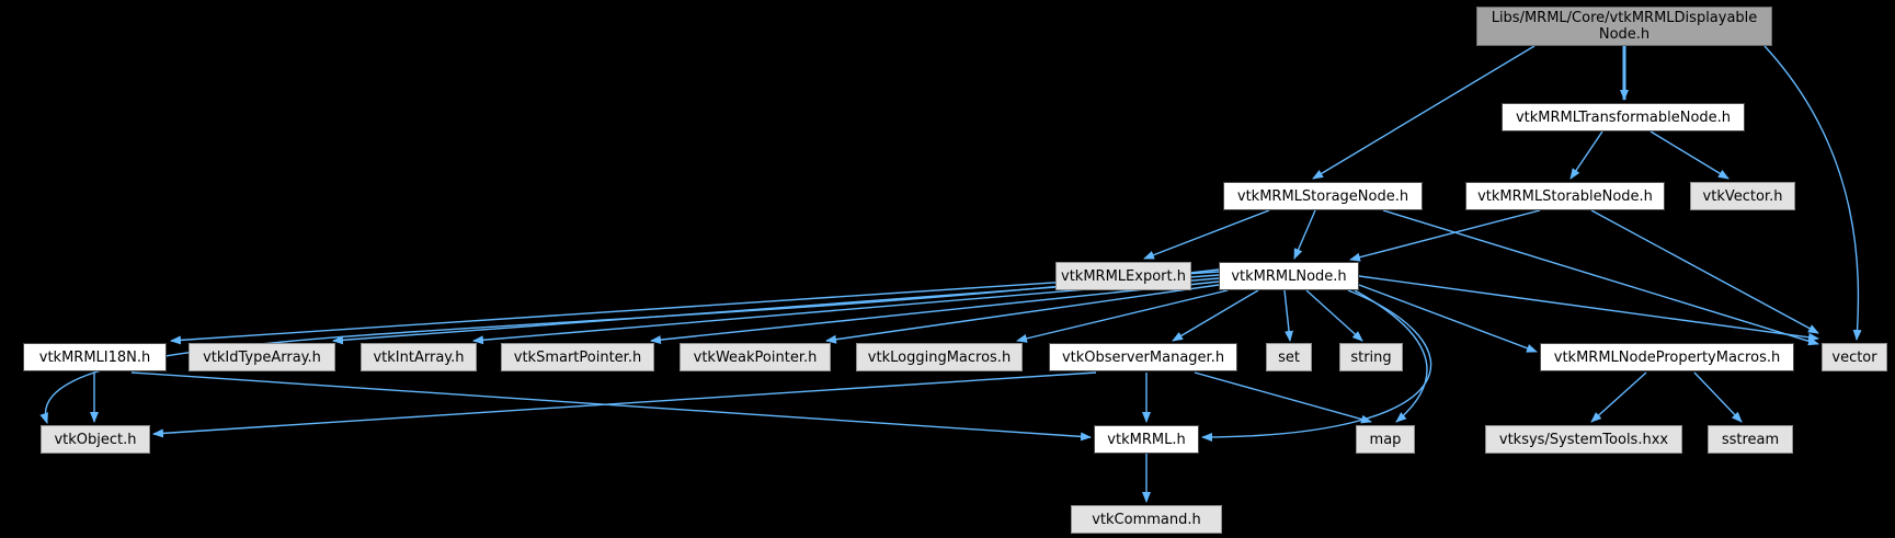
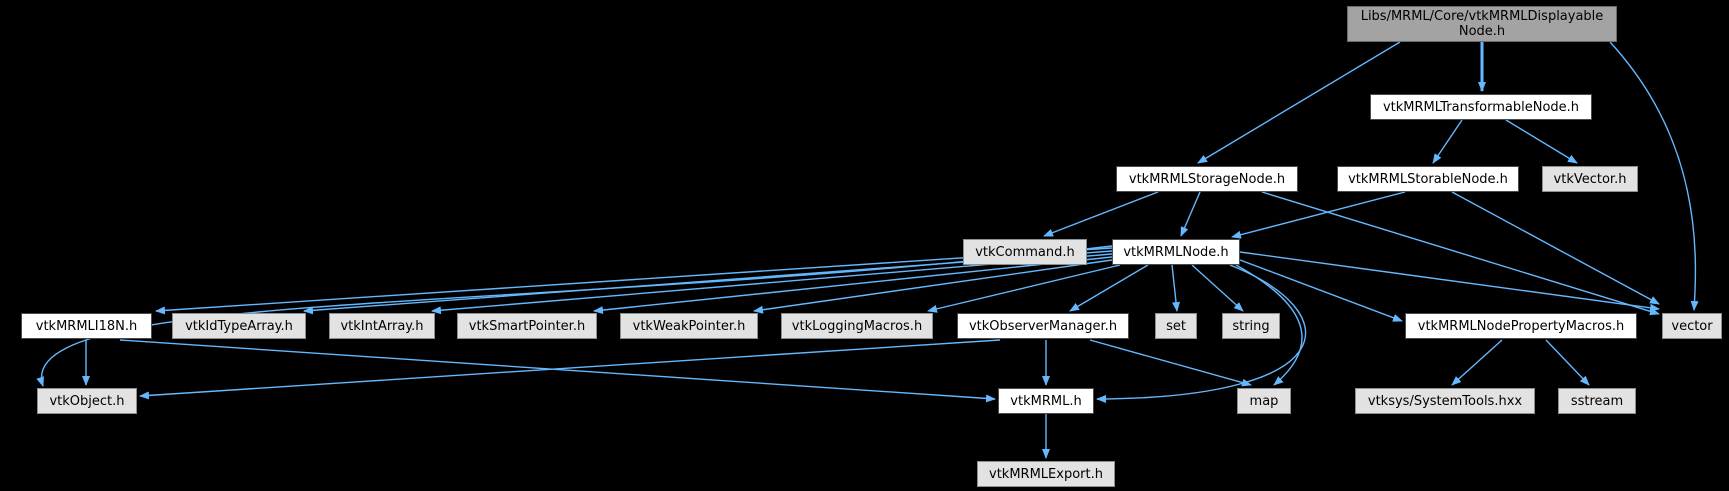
  Libs/MRML/Core/vtkMRMLDisplayable
  Node.h
  vtkMRMLTransformableNode.h
  vtkMRMLStorageNode.h
  vtkMRMLStorableNode.h
  vtkVector.h
- vtkMRMLExport.h
+ vtkCommand.h
  vtkMRMLNode.h
  vtkMRMLI18N.h
  vtkIdTypeArray.h
  vtkIntArray.h
  vtkSmartPointer.h
  vtkWeakPointer.h
  vtkLoggingMacros.h
  vtkObserverManager.h
  set
  string
  vtkMRMLNodePropertyMacros.h
  vector
  vtkObject.h
  vtkMRML.h
  map
  vtksys/SystemTools.hxx
  sstream
- vtkCommand.h
+ vtkMRMLExport.h
